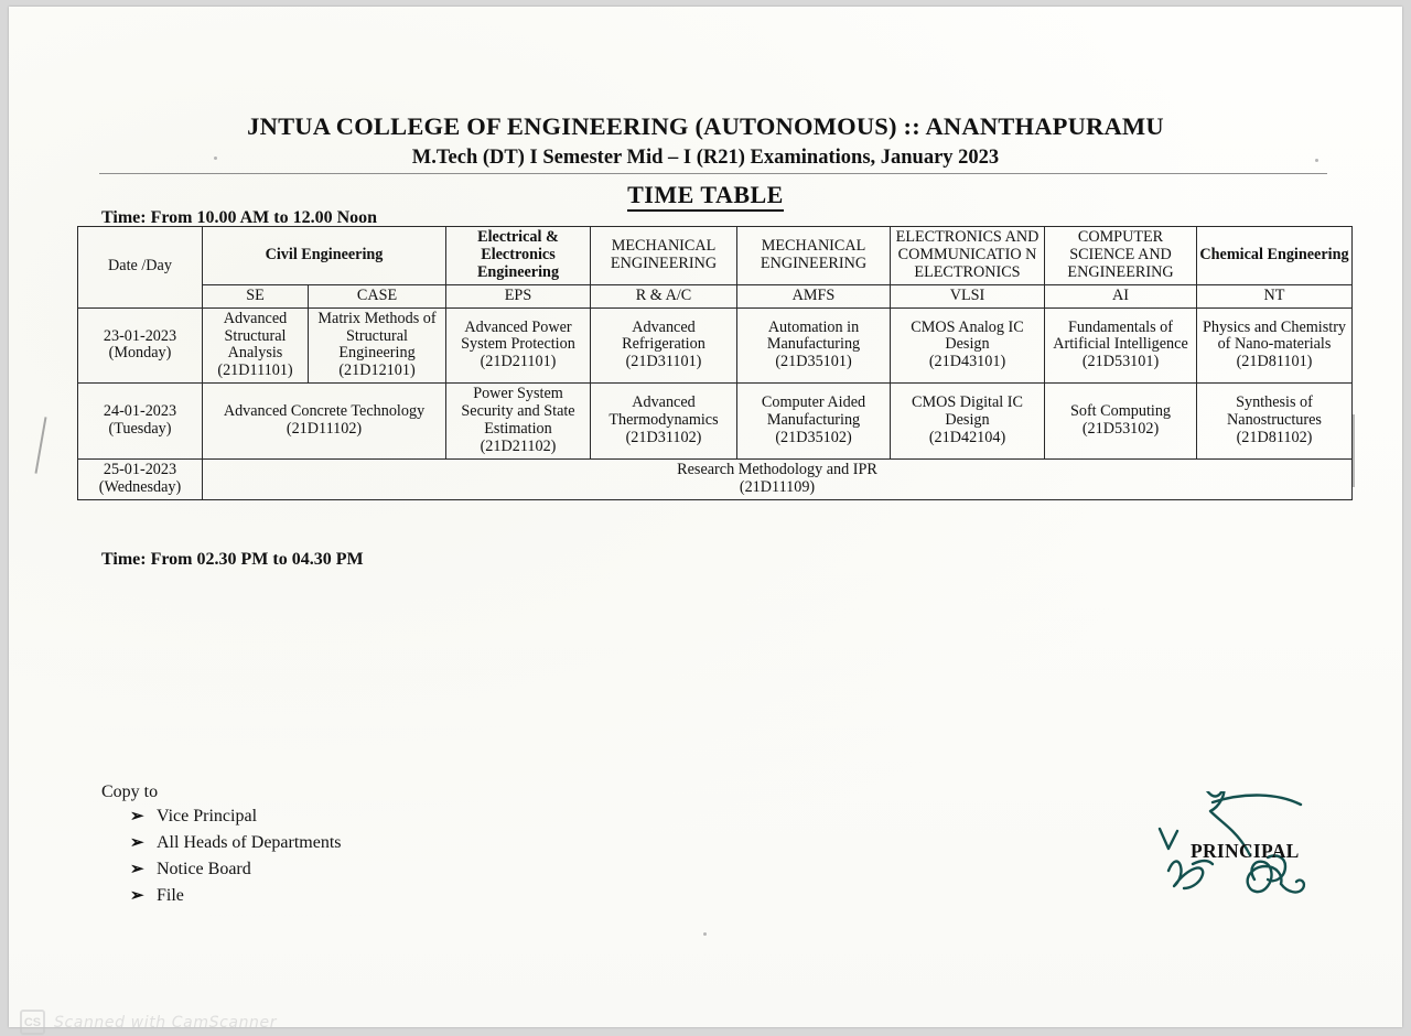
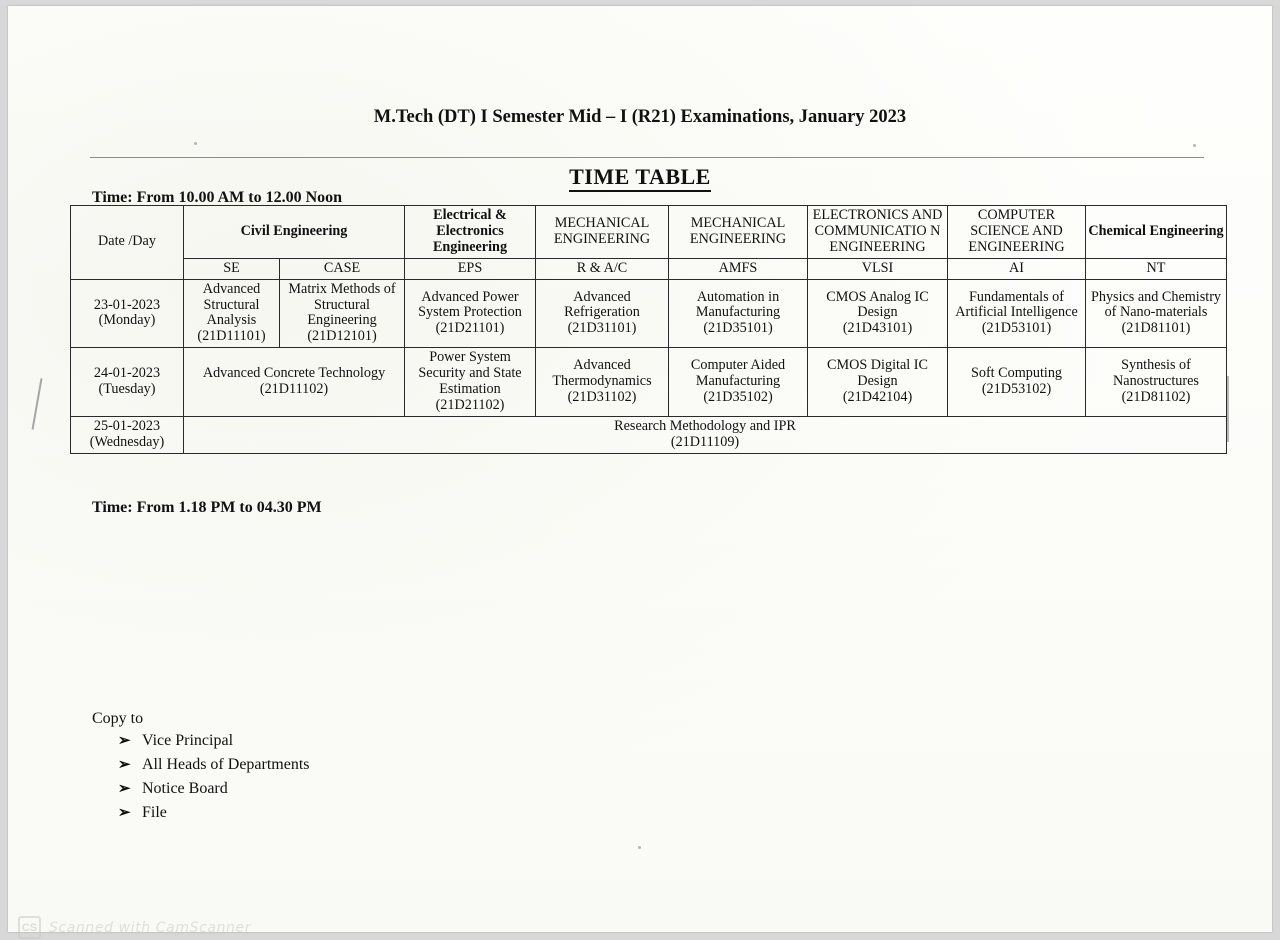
- JNTUA COLLEGE OF ENGINEERING (AUTONOMOUS) :: ANANTHAPURAMU
  M.Tech (DT) I Semester Mid – I (R21) Examinations, January 2023
  TIME TABLE
  Time: From 10.00 AM to 12.00 Noon
- Date /Day	Civil Engineering	Electrical & Electronics Engineering	MECHANICAL ENGINEERING	MECHANICAL ENGINEERING	ELECTRONICS AND COMMUNICATIO N ELECTRONICS	COMPUTER SCIENCE AND ENGINEERING	Chemical Engineering
+ Date /Day	Civil Engineering	Electrical & Electronics Engineering	MECHANICAL ENGINEERING	MECHANICAL ENGINEERING	ELECTRONICS AND COMMUNICATIO N ENGINEERING	COMPUTER SCIENCE AND ENGINEERING	Chemical Engineering
  SE	CASE	EPS	R & A/C	AMFS	VLSI	AI	NT
  23-01-2023 (Monday)	Advanced Structural Analysis (21D11101)	Matrix Methods of Structural Engineering (21D12101)	Advanced Power System Protection (21D21101)	Advanced Refrigeration (21D31101)	Automation in Manufacturing (21D35101)	CMOS Analog IC Design (21D43101)	Fundamentals of Artificial Intelligence (21D53101)	Physics and Chemistry of Nano-materials (21D81101)
  24-01-2023 (Tuesday)	Advanced Concrete Technology (21D11102)	Power System Security and State Estimation (21D21102)	Advanced Thermodynamics (21D31102)	Computer Aided Manufacturing (21D35102)	CMOS Digital IC Design (21D42104)	Soft Computing (21D53102)	Synthesis of Nanostructures (21D81102)
  25-01-2023 (Wednesday)	Research Methodology and IPR (21D11109)
- Time: From 02.30 PM to 04.30 PM
+ Time: From 1.18 PM to 04.30 PM
  Copy to
  ➢
  Vice Principal
  ➢
  All Heads of Departments
  ➢
  Notice Board
  ➢
  File
- PRINCIPAL
  CS
  Scanned with CamScanner
